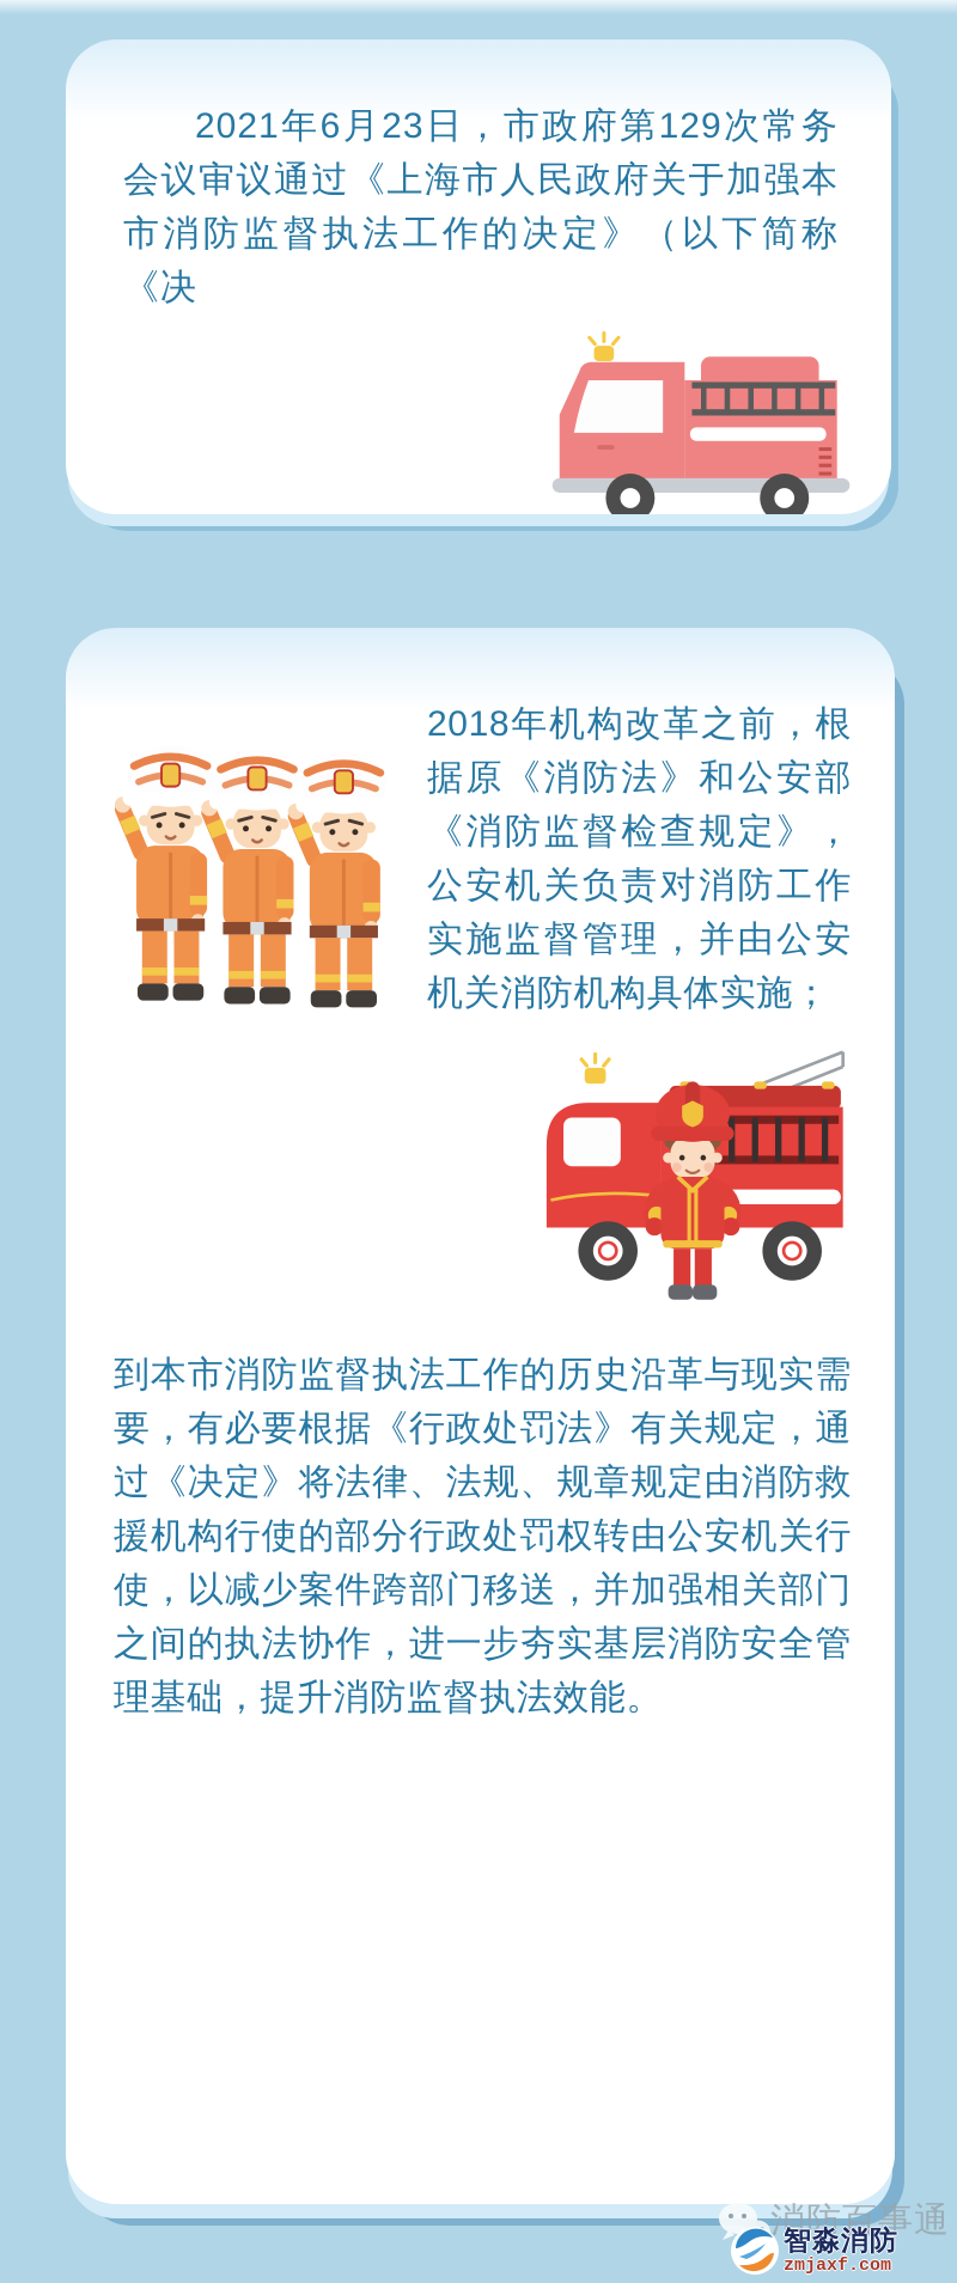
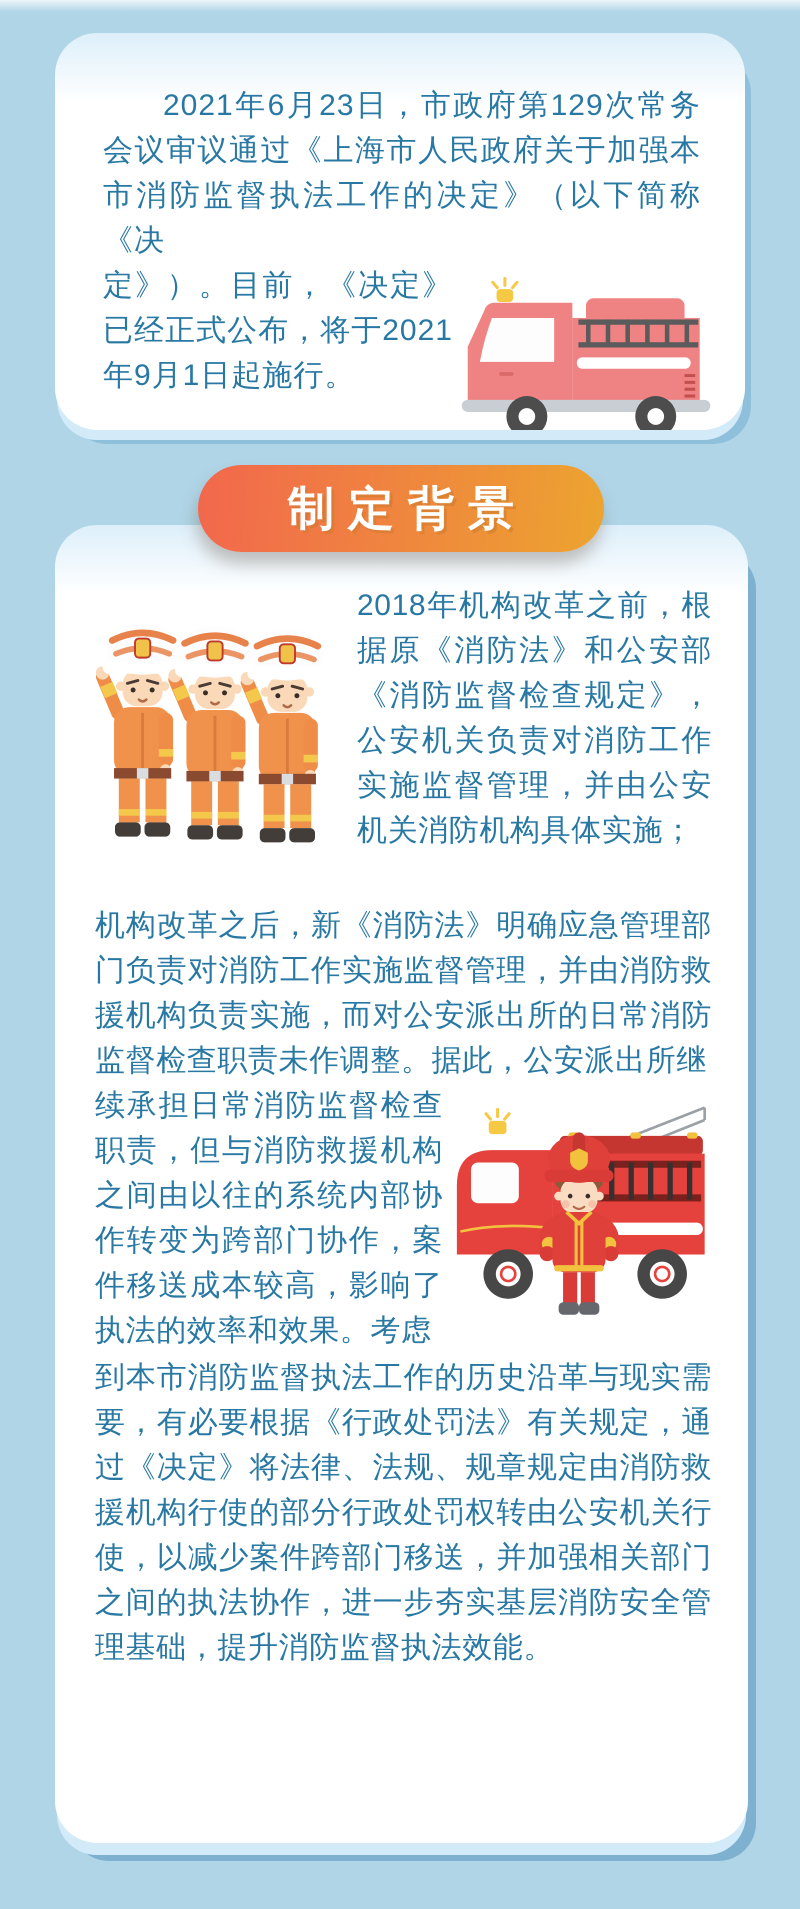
  2021年6月23日，市政府第129次常务会议审议通过《上海市人民政府关于加强本市消防监督执法工作的决定》（以下简称《决
+ 定》）。目前，《决定》已经正式公布，将于2021年9月1日起施行。
+ 制定背景
  2018年机构改革之前，根据原《消防法》和公安部《消防监督检查规定》，公安机关负责对消防工作实施监督管理，并由公安机关消防机构具体实施；
+ 机构改革之后，新《消防法》明确应急管理部门负责对消防工作实施监督管理，并由消防救援机构负责实施，而对公安派出所的日常消防监督检查职责未作调整。据此，公安派出所继
+ 续承担日常消防监督检查职责，但与消防救援机构之间由以往的系统内部协作转变为跨部门协作，案件移送成本较高，影响了执法的效率和效果。考虑
  到本市消防监督执法工作的历史沿革与现实需要，有必要根据《行政处罚法》有关规定，通过《决定》将法律、法规、规章规定由消防救援机构行使的部分行政处罚权转由公安机关行使，以减少案件跨部门移送，并加强相关部门之间的执法协作，进一步夯实基层消防安全管理基础，提升消防监督执法效能。
- 消防百事通
- 智淼消防
- zmjaxf.com
